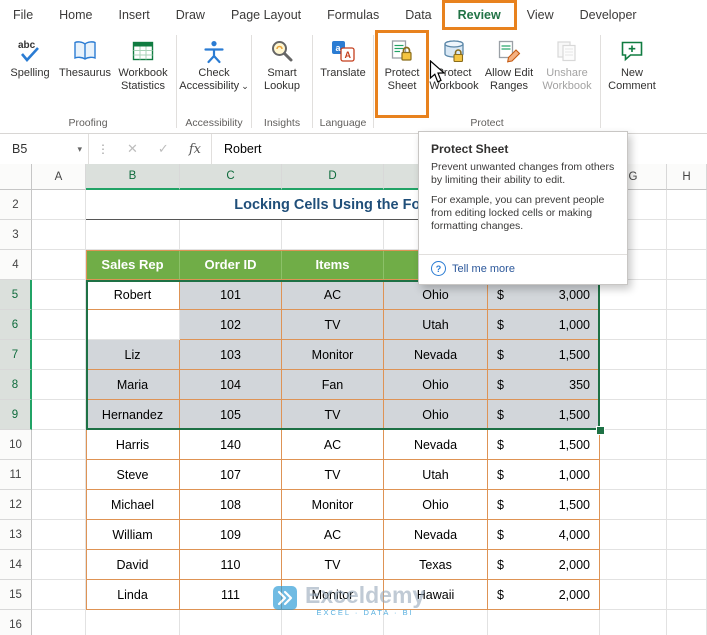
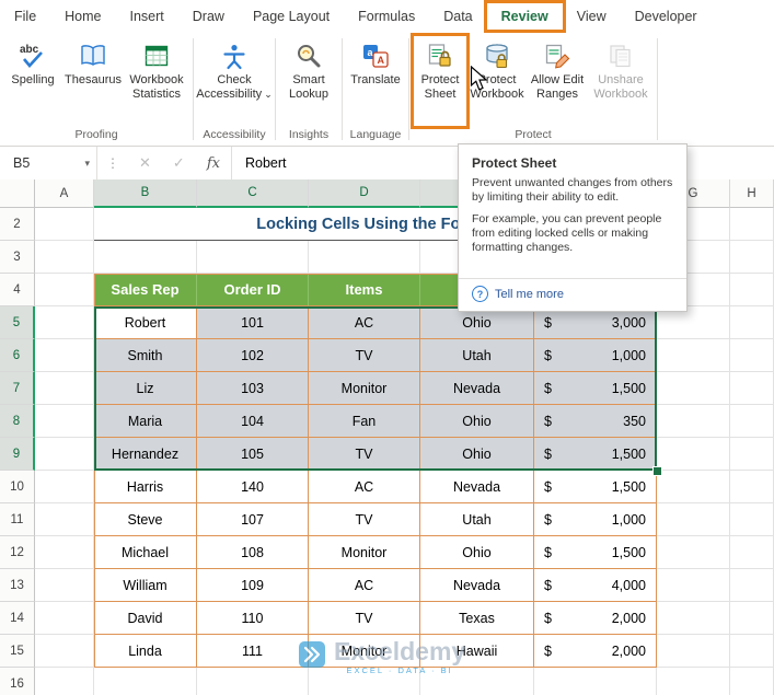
  File
  Home
  Insert
  Draw
  Page Layout
  Formulas
  Data
  Review
  View
  Developer
  abc
  Spelling
  Thesaurus
  Workbook Statistics
  Proofing
  Check Accessibility ⌄
  Accessibility
  Smart Lookup
  Insights
  a
  A
  Translate
  Language
  Protect Sheet
  rotect Workbook
  Allow Edit Ranges
  Unshare Workbook
  Protect
- New Comment
  B5
  ▾
  ⋮
  ✕
  ✓
  fx
  Robert
  A
  B
  C
  D
  G
  H
  2
  3
  4
  5
  6
  7
  8
  9
  10
  11
  12
  13
  14
  15
  16
  Locking Cells Using the Fo
  Sales Rep
  Order ID
  Items
  Robert
  101
  AC
  Ohio
  $
  3,000
+ Smith
  102
  TV
  Utah
  $
  1,000
  Liz
  103
  Monitor
  Nevada
  $
  1,500
  Maria
  104
  Fan
  Ohio
  $
  350
  Hernandez
  105
  TV
  Ohio
  $
  1,500
  Harris
  140
  AC
  Nevada
  $
  1,500
  Steve
  107
  TV
  Utah
  $
  1,000
  Michael
  108
  Monitor
  Ohio
  $
  1,500
  William
  109
  AC
  Nevada
  $
  4,000
  David
  110
  TV
  Texas
  $
  2,000
  Linda
  111
  Monitor
  Hawaii
  $
  2,000
  Exceldemy
  EXCEL · DATA · BI
  Protect Sheet
  Prevent unwanted changes from others by limiting their ability to edit.
  For example, you can prevent people from editing locked cells or making formatting changes.
  ?
  Tell me more
